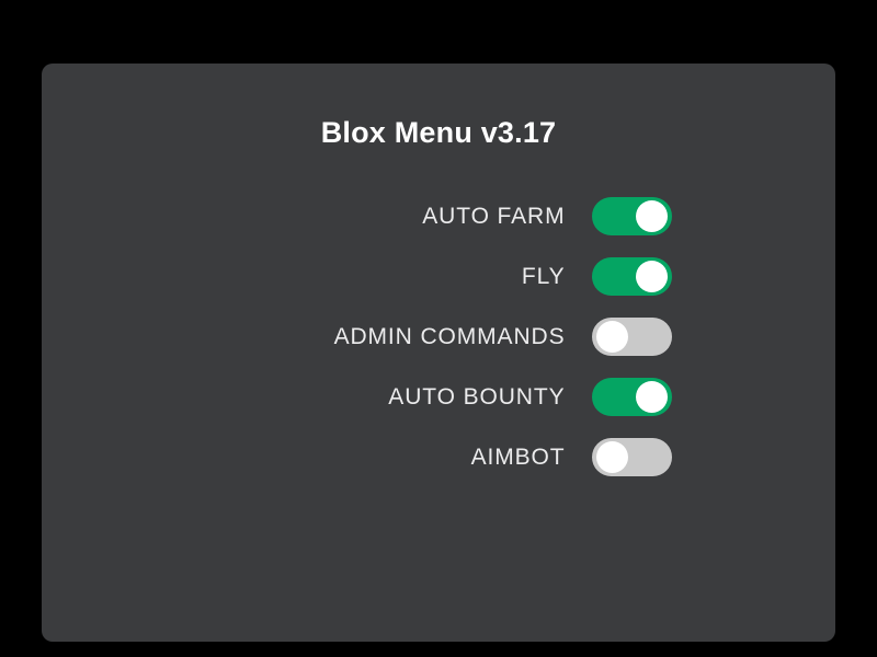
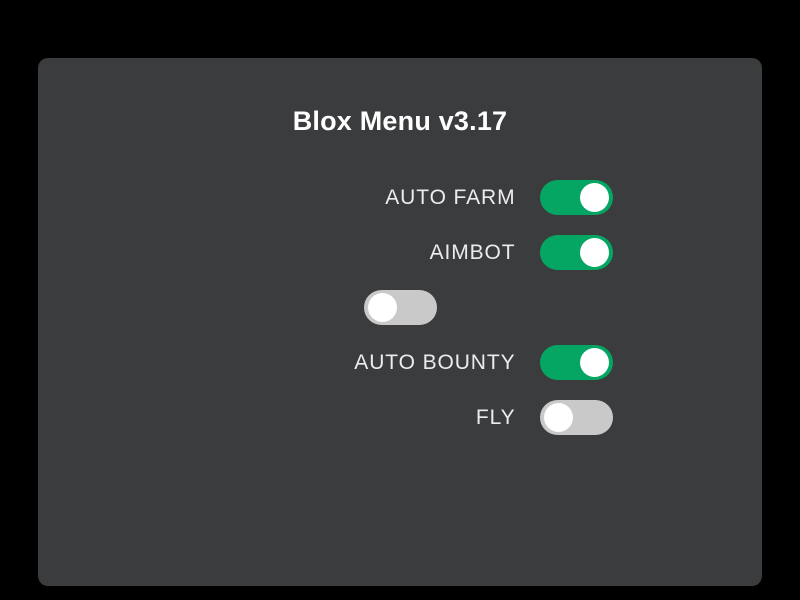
  Blox Menu v3.17
  AUTO FARM
- FLY
+ AIMBOT
- ADMIN COMMANDS
  AUTO BOUNTY
- AIMBOT
+ FLY
